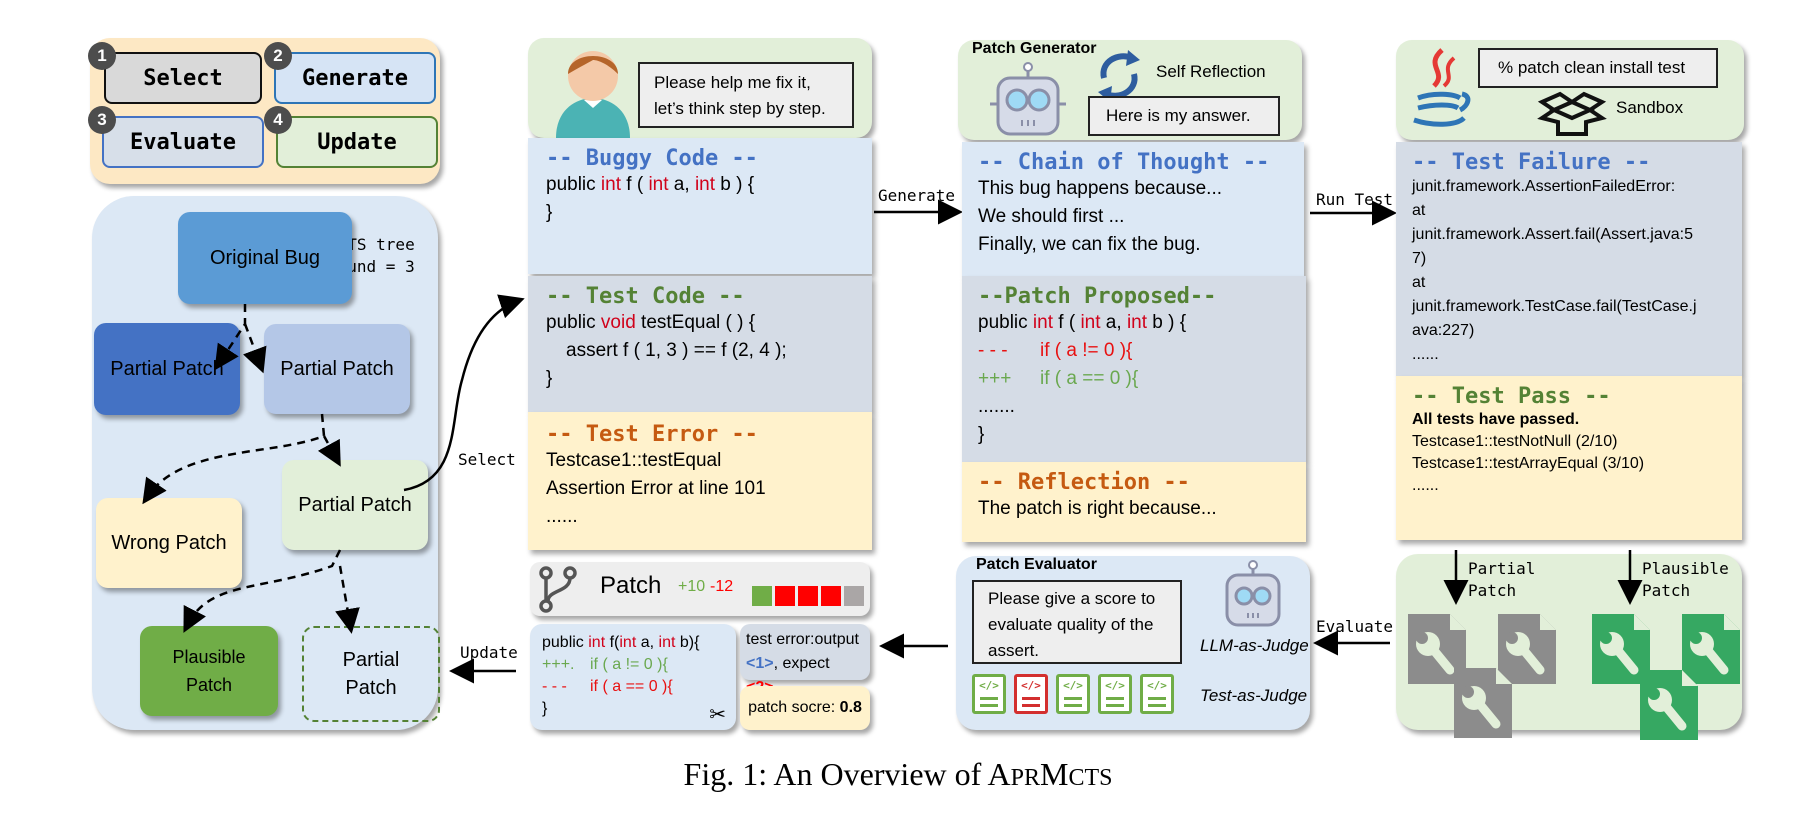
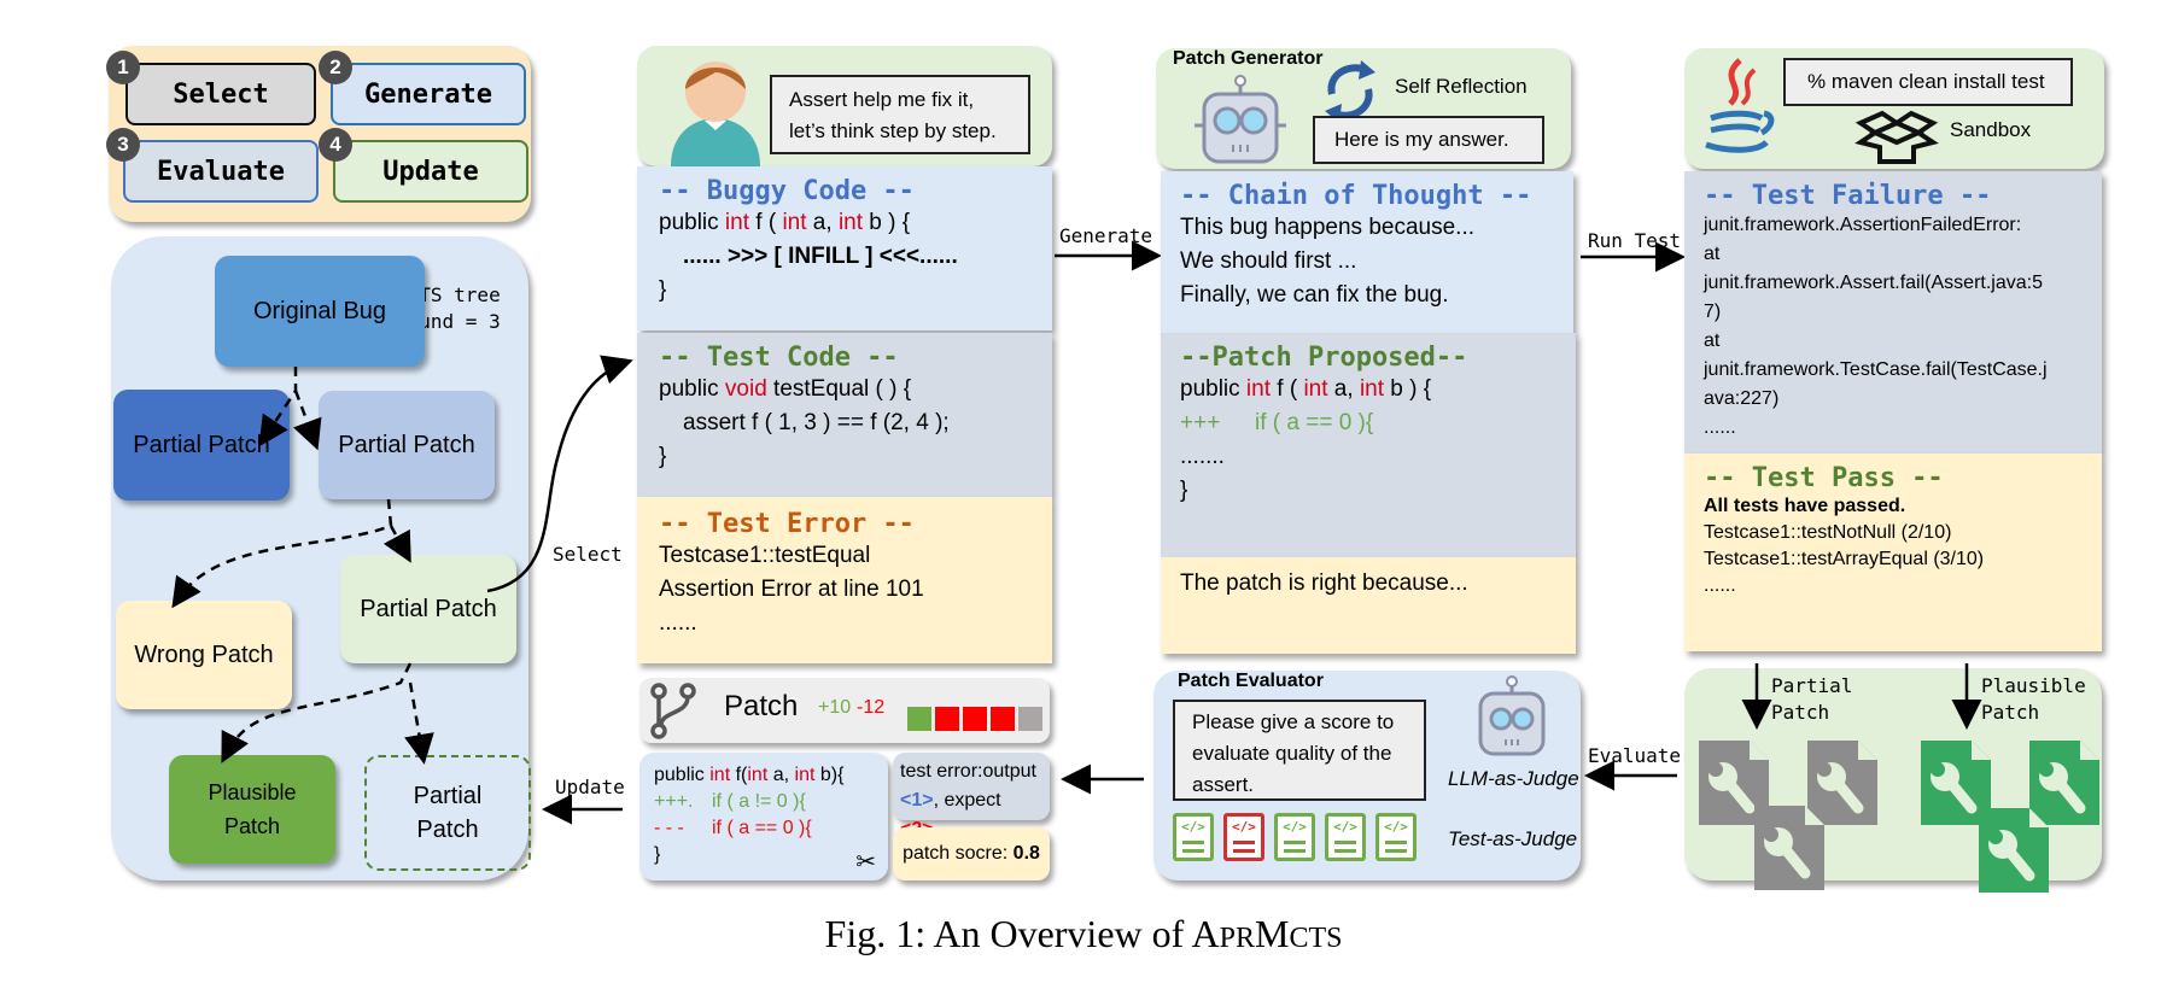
  Select
  Generate
  Evaluate
  Update
  1
  2
  3
  4
  TS tree
  und = 3
  Original Bug
  Partial Patch
  Partial Patch
  Partial Patch
  Wrong Patch
  Plausible Patch
  Partial Patch
  Select
  Generate
  Run Test
  Evaluate
  Update
- Please help me fix it, let’s think step by step.
+ Assert help me fix it, let’s think step by step.
  -- Buggy Code --
  public int f ( int a, int b ) {
+ ...... >>> [ INFILL ] <<<......
  }
  -- Test Code --
  public void testEqual ( ) {
  assert f ( 1, 3 ) == f (2, 4 );
  }
  -- Test Error --
  Testcase1::testEqual
  Assertion Error at line 101
  ......
  Patch
  +10
  -12
  public int f(int a, int b){
  +++. if ( a != 0 ){
  - - - if ( a == 0 ){
  }
  ✂
  test error:output
  <1>, expect
  patch socre:
  0.8
  Patch Generator
  Self Reflection
  Here is my answer.
  -- Chain of Thought --
  This bug happens because...
  We should first ...
  Finally, we can fix the bug.
  --Patch Proposed--
  public int f ( int a, int b ) {
- - - - if ( a != 0 ){
  +++ if ( a == 0 ){
  .......
  }
- -- Reflection --
  The patch is right because...
  Patch Evaluator
  Please give a score to evaluate quality of the assert.
  LLM-as-Judge
  </>
  </>
  </>
  </>
  </>
  Test-as-Judge
- % patch clean install test
+ % maven clean install test
  Sandbox
  -- Test Failure --
  junit.framework.AssertionFailedError:
  at
  junit.framework.Assert.fail(Assert.java:5
  7)
  at
  junit.framework.TestCase.fail(TestCase.j
  ava:227)
  ......
  -- Test Pass --
  All tests have passed.
  Testcase1::testNotNull (2/10)
  Testcase1::testArrayEqual (3/10)
  ......
  Partial Patch
  Plausible Patch
  Fig. 1: An Overview of APRMCTS
